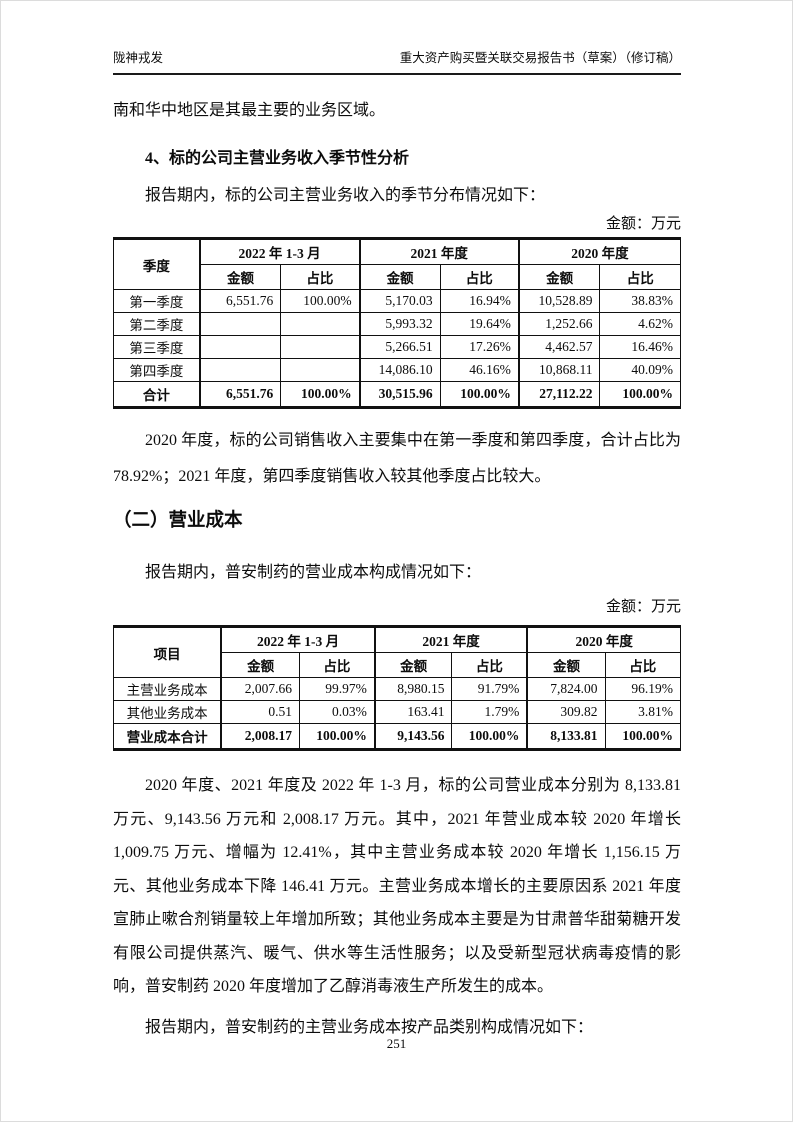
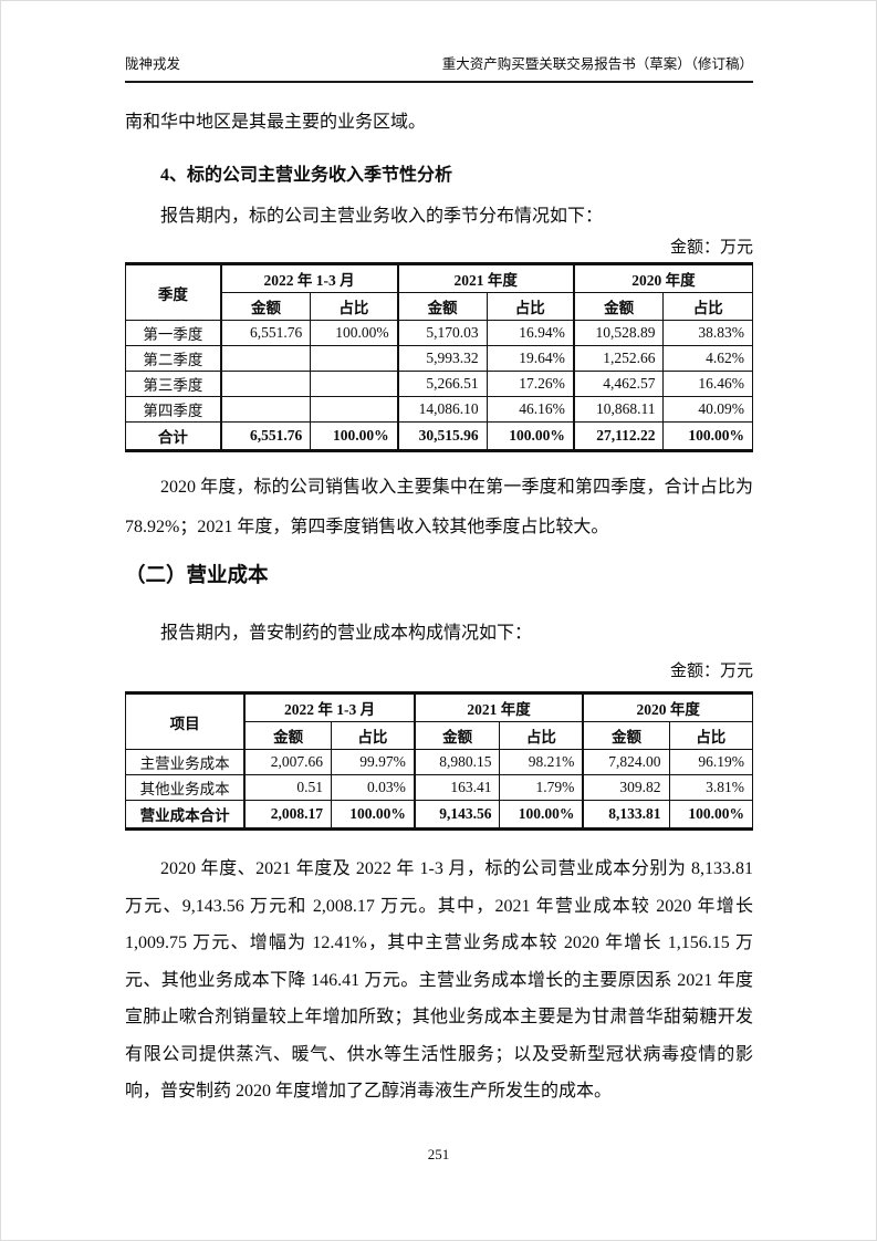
  陇神戎发
  重大资产购买暨关联交易报告书（草案）（修订稿）
  南和华中地区是其最主要的业务区域。
  4、标的公司主营业务收入季节性分析
  报告期内，标的公司主营业务收入的季节分布情况如下：
  金额：万元
  季度	2022 年 1-3 月	2021 年度	2020 年度
  金额	占比	金额	占比	金额	占比
  第一季度	6,551.76	100.00%	5,170.03	16.94%	10,528.89	38.83%
  第二季度			5,993.32	19.64%	1,252.66	4.62%
  第三季度			5,266.51	17.26%	4,462.57	16.46%
  第四季度			14,086.10	46.16%	10,868.11	40.09%
  合计	6,551.76	100.00%	30,515.96	100.00%	27,112.22	100.00%
  2020 年度，标的公司销售收入主要集中在第一季度和第四季度，合计占比为 78.92%；2021 年度，第四季度销售收入较其他季度占比较大。
  （二）营业成本
  报告期内，普安制药的营业成本构成情况如下：
  金额：万元
  项目	2022 年 1-3 月	2021 年度	2020 年度
  金额	占比	金额	占比	金额	占比
- 主营业务成本	2,007.66	99.97%	8,980.15	91.79%	7,824.00	96.19%
+ 主营业务成本	2,007.66	99.97%	8,980.15	98.21%	7,824.00	96.19%
  其他业务成本	0.51	0.03%	163.41	1.79%	309.82	3.81%
  营业成本合计	2,008.17	100.00%	9,143.56	100.00%	8,133.81	100.00%
  2020 年度、2021 年度及 2022 年 1-3 月，标的公司营业成本分别为 8,133.81 万元、9,143.56 万元和 2,008.17 万元。其中，2021 年营业成本较 2020 年增长 1,009.75 万元、增幅为 12.41%，其中主营业务成本较 2020 年增长 1,156.15 万元、其他业务成本下降 146.41 万元。主营业务成本增长的主要原因系 2021 年度宣肺止嗽合剂销量较上年增加所致；其他业务成本主要是为甘肃普华甜菊糖开发有限公司提供蒸汽、暖气、供水等生活性服务；以及受新型冠状病毒疫情的影响，普安制药 2020 年度增加了乙醇消毒液生产所发生的成本。
- 报告期内，普安制药的主营业务成本按产品类别构成情况如下：
  251
